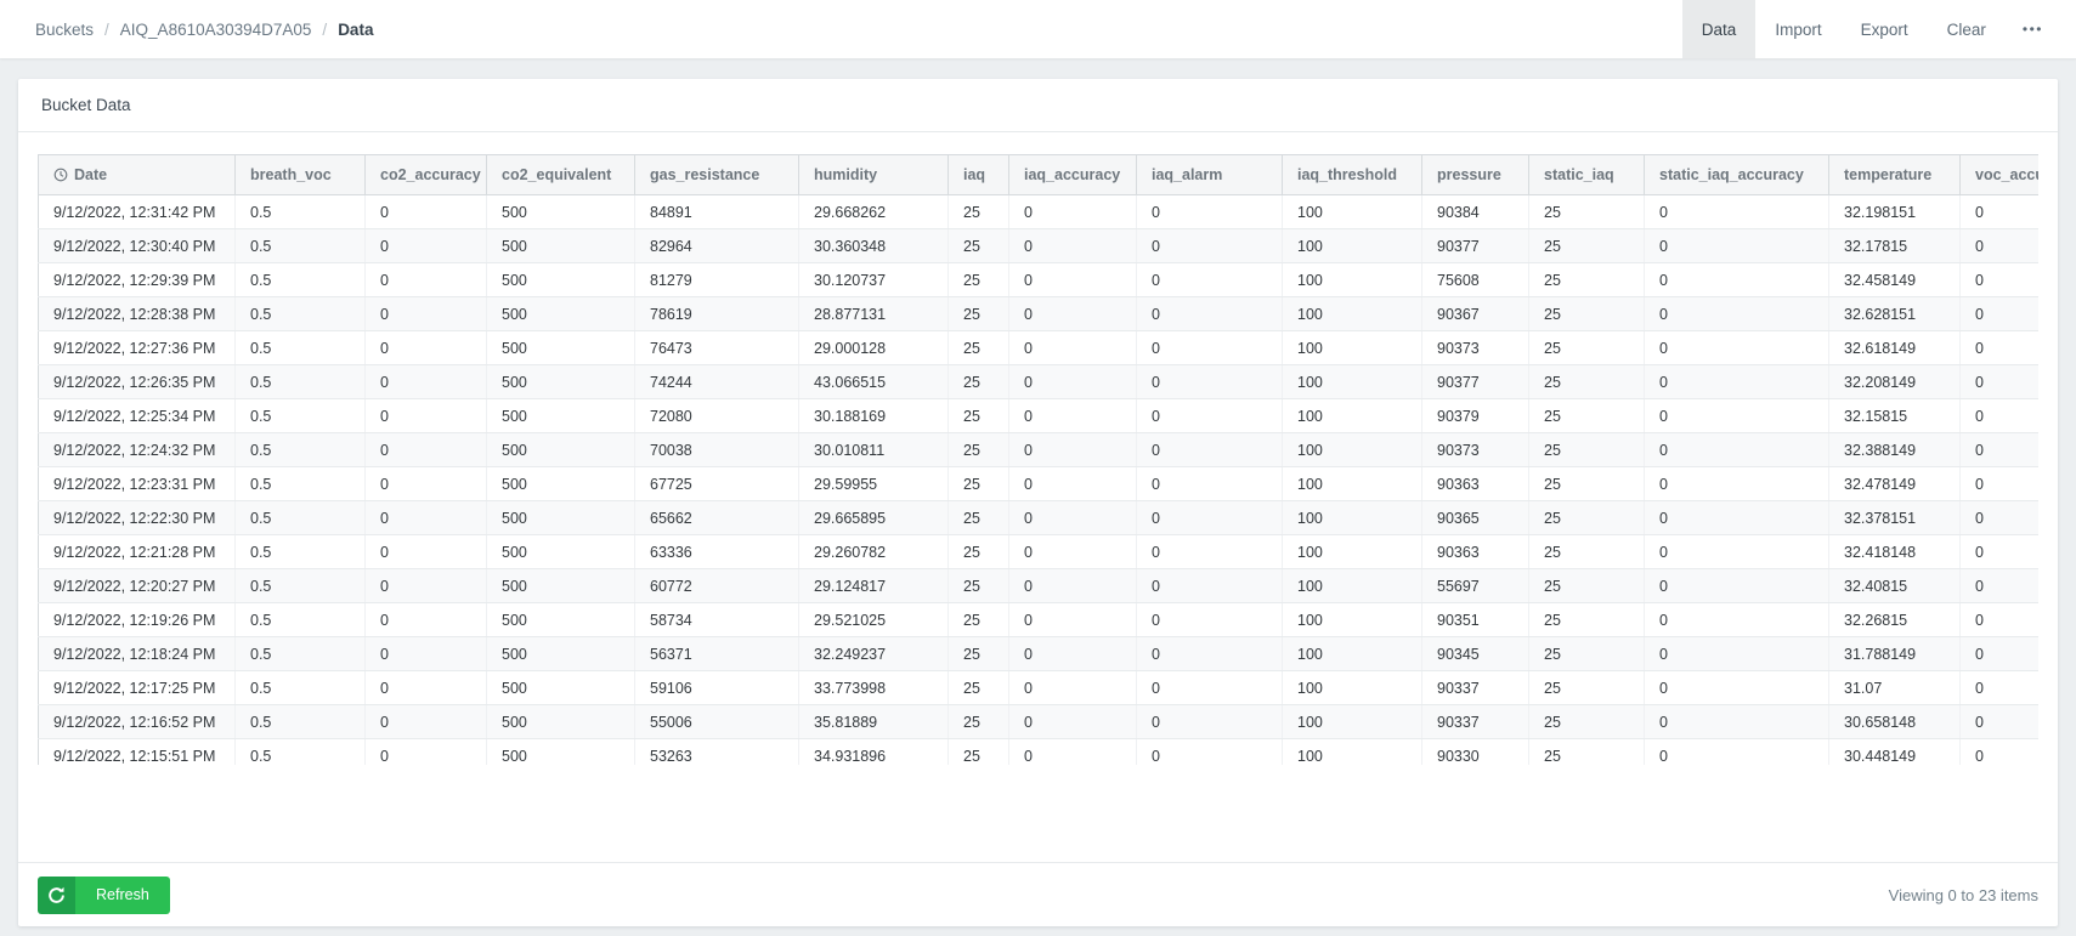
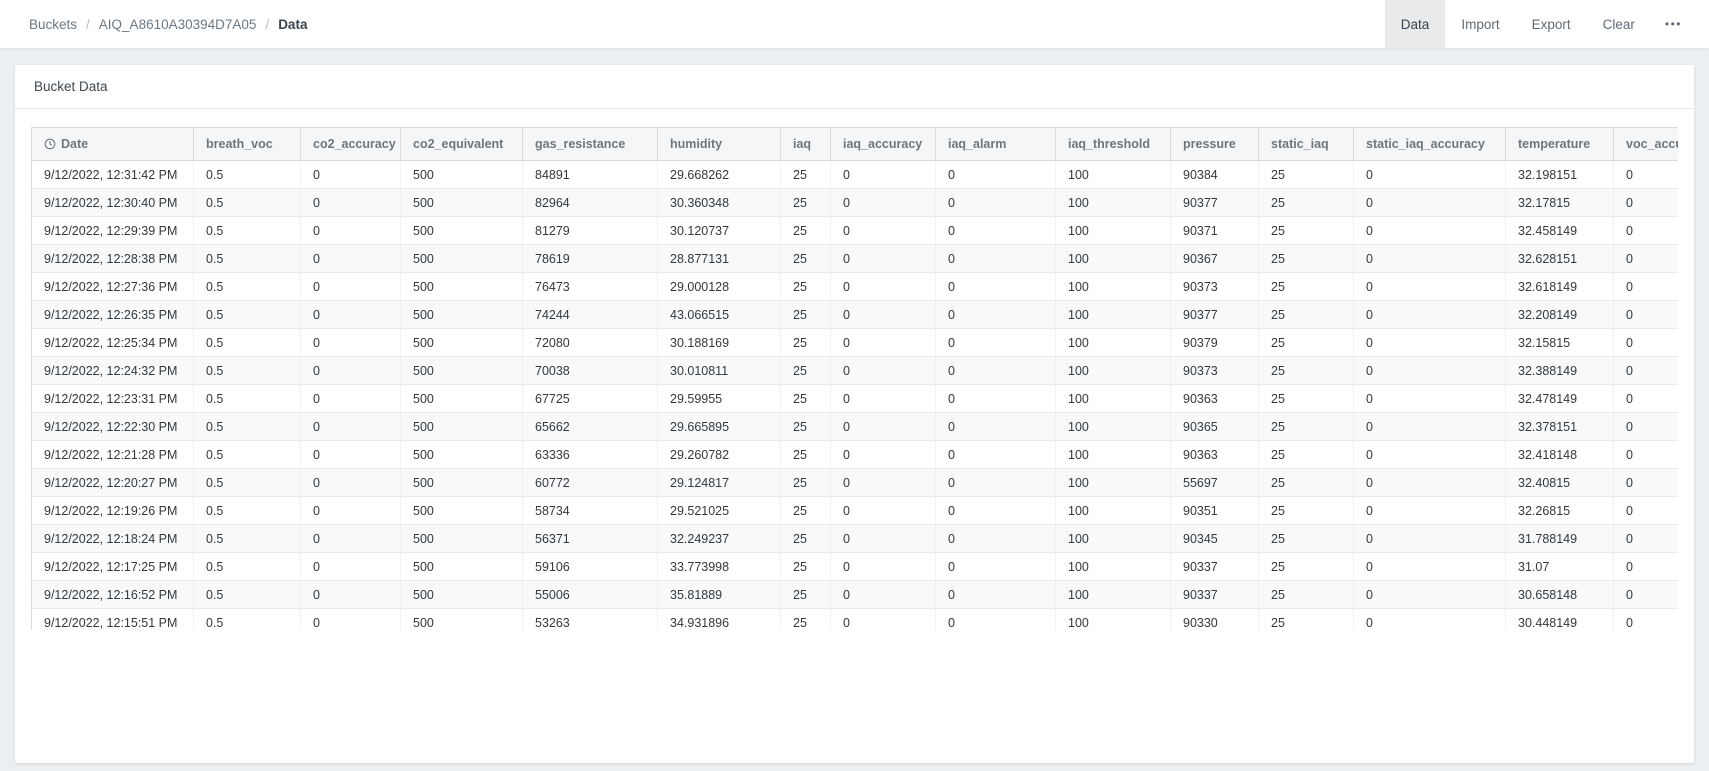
  Buckets
  /
  AIQ_A8610A30394D7A05
  /
  Data
  Data
  Import
  Export
  Clear
  •••
  Bucket Data
  Date	breath_voc	co2_accuracy	co2_equivalent	gas_resistance	humidity	iaq	iaq_accuracy	iaq_alarm	iaq_threshold	pressure	static_iaq	static_iaq_accuracy	temperature	voc_acc
  9/12/2022, 12:31:42 PM	0.5	0	500	84891	29.668262	25	0	0	100	90384	25	0	32.198151	0
  9/12/2022, 12:30:40 PM	0.5	0	500	82964	30.360348	25	0	0	100	90377	25	0	32.17815	0
- 9/12/2022, 12:29:39 PM	0.5	0	500	81279	30.120737	25	0	0	100	75608	25	0	32.458149	0
+ 9/12/2022, 12:29:39 PM	0.5	0	500	81279	30.120737	25	0	0	100	90371	25	0	32.458149	0
  9/12/2022, 12:28:38 PM	0.5	0	500	78619	28.877131	25	0	0	100	90367	25	0	32.628151	0
  9/12/2022, 12:27:36 PM	0.5	0	500	76473	29.000128	25	0	0	100	90373	25	0	32.618149	0
  9/12/2022, 12:26:35 PM	0.5	0	500	74244	43.066515	25	0	0	100	90377	25	0	32.208149	0
  9/12/2022, 12:25:34 PM	0.5	0	500	72080	30.188169	25	0	0	100	90379	25	0	32.15815	0
  9/12/2022, 12:24:32 PM	0.5	0	500	70038	30.010811	25	0	0	100	90373	25	0	32.388149	0
  9/12/2022, 12:23:31 PM	0.5	0	500	67725	29.59955	25	0	0	100	90363	25	0	32.478149	0
  9/12/2022, 12:22:30 PM	0.5	0	500	65662	29.665895	25	0	0	100	90365	25	0	32.378151	0
  9/12/2022, 12:21:28 PM	0.5	0	500	63336	29.260782	25	0	0	100	90363	25	0	32.418148	0
  9/12/2022, 12:20:27 PM	0.5	0	500	60772	29.124817	25	0	0	100	55697	25	0	32.40815	0
  9/12/2022, 12:19:26 PM	0.5	0	500	58734	29.521025	25	0	0	100	90351	25	0	32.26815	0
  9/12/2022, 12:18:24 PM	0.5	0	500	56371	32.249237	25	0	0	100	90345	25	0	31.788149	0
  9/12/2022, 12:17:25 PM	0.5	0	500	59106	33.773998	25	0	0	100	90337	25	0	31.07	0
  9/12/2022, 12:16:52 PM	0.5	0	500	55006	35.81889	25	0	0	100	90337	25	0	30.658148	0
  9/12/2022, 12:15:51 PM	0.5	0	500	53263	34.931896	25	0	0	100	90330	25	0	30.448149	0
- Refresh
- Viewing 0 to 23 items
